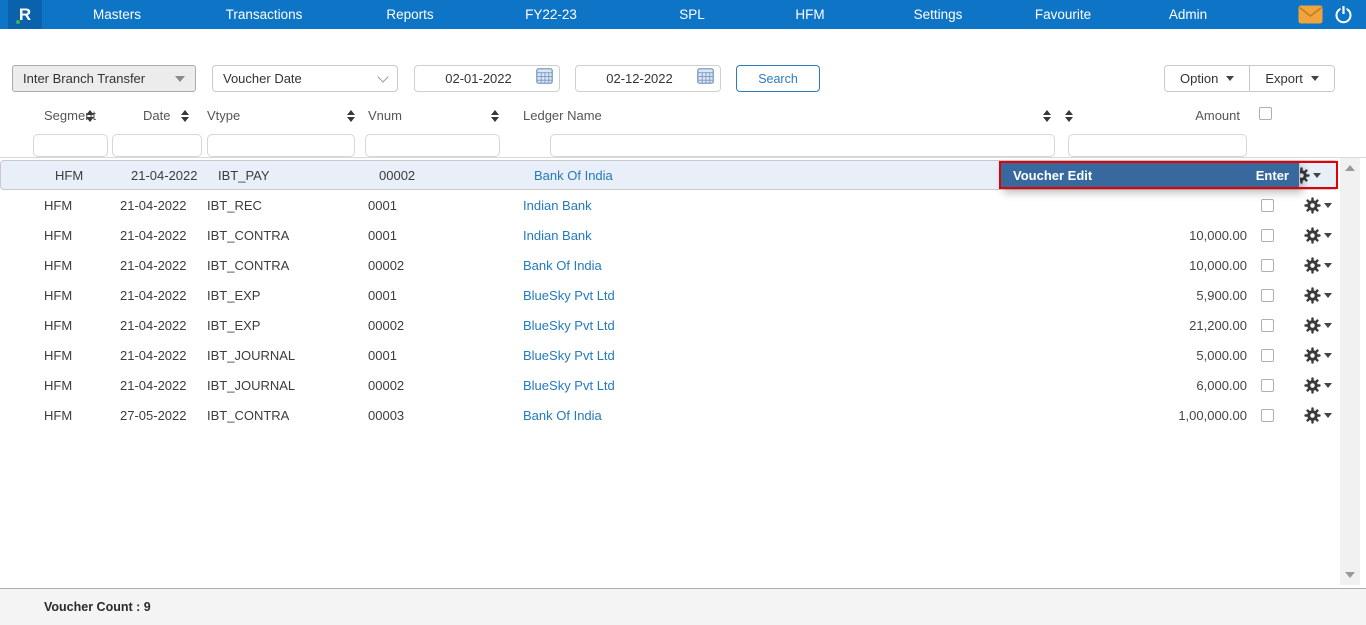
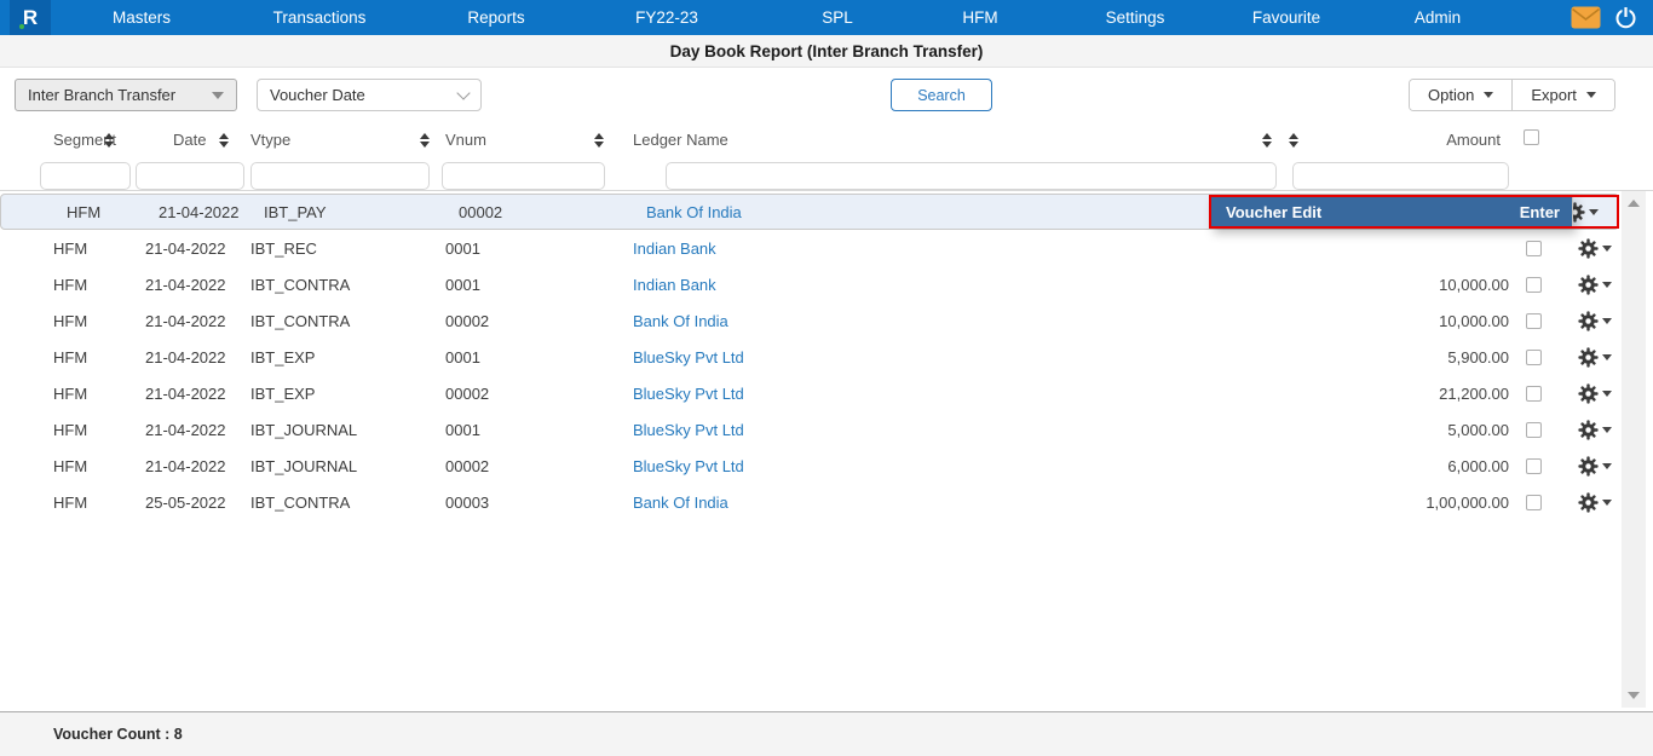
  R
  Masters
  Transactions
  Reports
  FY22-23
  SPL
  HFM
  Settings
  Favourite
  Admin
+ Day Book Report (Inter Branch Transfer)
  Inter Branch Transfer
  Voucher Date
- 02-01-2022
- 02-12-2022
  Search
  Option
  Export
  Segment
  Date
  Vtype
  Vnum
  Ledger Name
  Amount
  HFM
  21-04-2022
  IBT_PAY
  00002
  Bank Of India
  HFM
  21-04-2022
  IBT_REC
  0001
  Indian Bank
  HFM
  21-04-2022
  IBT_CONTRA
  0001
  Indian Bank
  10,000.00
  HFM
  21-04-2022
  IBT_CONTRA
  00002
  Bank Of India
  10,000.00
  HFM
  21-04-2022
  IBT_EXP
  0001
  BlueSky Pvt Ltd
  5,900.00
  HFM
  21-04-2022
  IBT_EXP
  00002
  BlueSky Pvt Ltd
  21,200.00
  HFM
  21-04-2022
  IBT_JOURNAL
  0001
  BlueSky Pvt Ltd
  5,000.00
  HFM
  21-04-2022
  IBT_JOURNAL
  00002
  BlueSky Pvt Ltd
  6,000.00
  HFM
- 27-05-2022
+ 25-05-2022
  IBT_CONTRA
  00003
  Bank Of India
  1,00,000.00
  Voucher Edit
  Enter
- Voucher Count : 9
+ Voucher Count : 8
